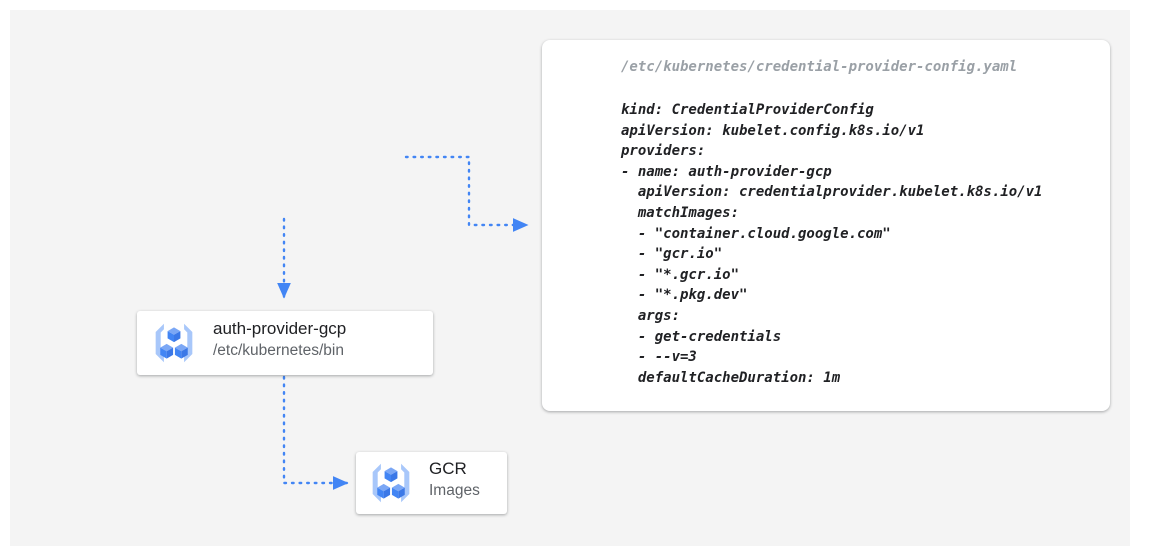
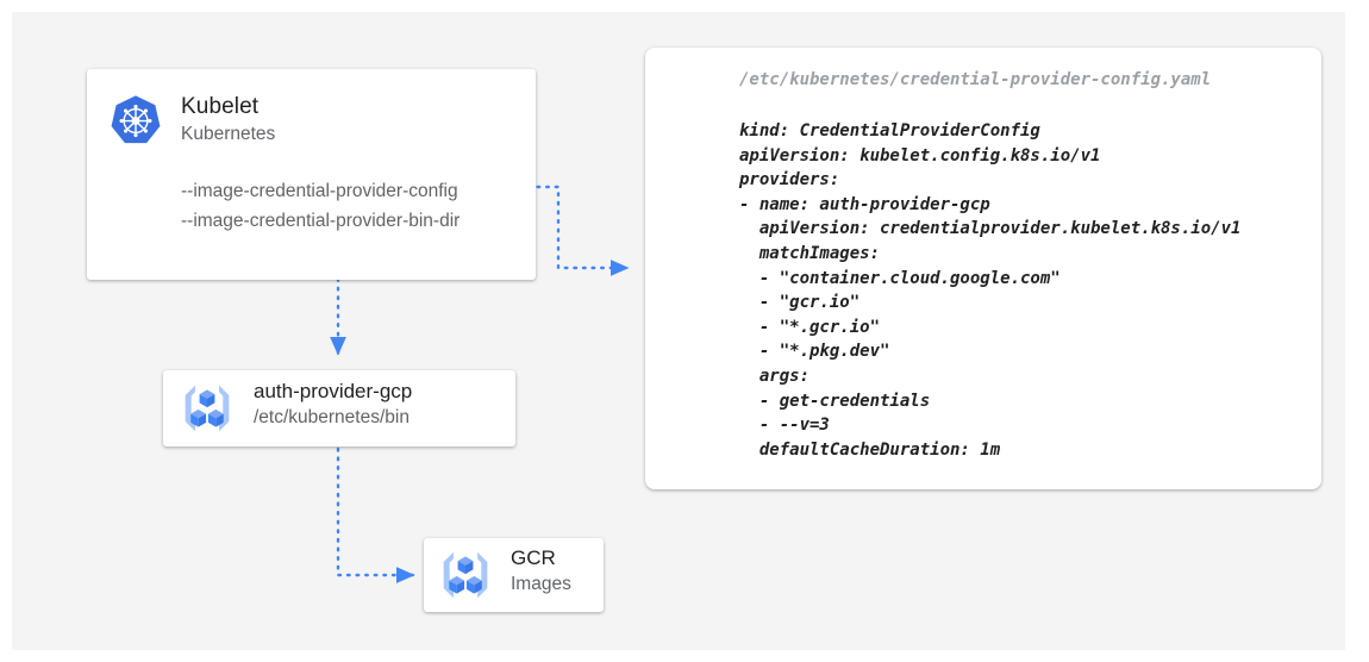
+ Kubelet
+ Kubernetes
+ --image-credential-provider-config
+ --image-credential-provider-bin-dir
  auth-provider-gcp
  /etc/kubernetes/bin
  GCR
  Images
  /etc/kubernetes/credential-provider-config.yaml
  kind: CredentialProviderConfig
  apiVersion: kubelet.config.k8s.io/v1
  providers:
  - name: auth-provider-gcp
  apiVersion: credentialprovider.kubelet.k8s.io/v1
  matchImages:
  - "container.cloud.google.com"
  - "gcr.io"
  - "*.gcr.io"
  - "*.pkg.dev"
  args:
  - get-credentials
  - --v=3
  defaultCacheDuration: 1m
